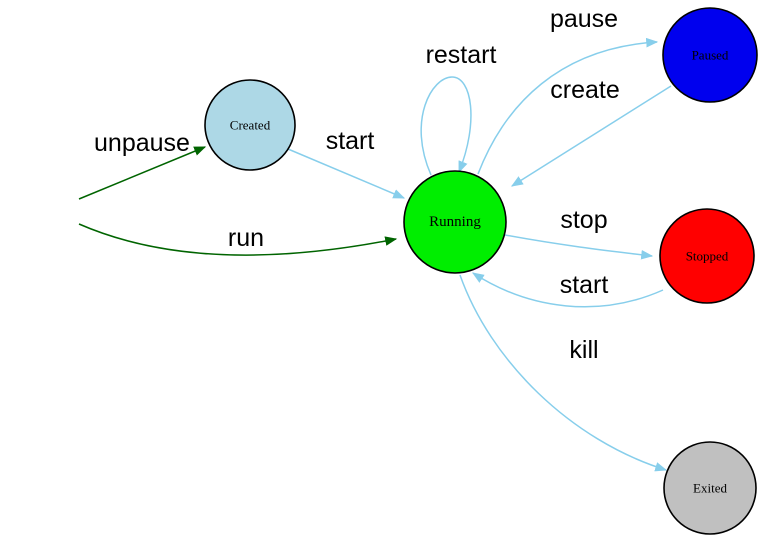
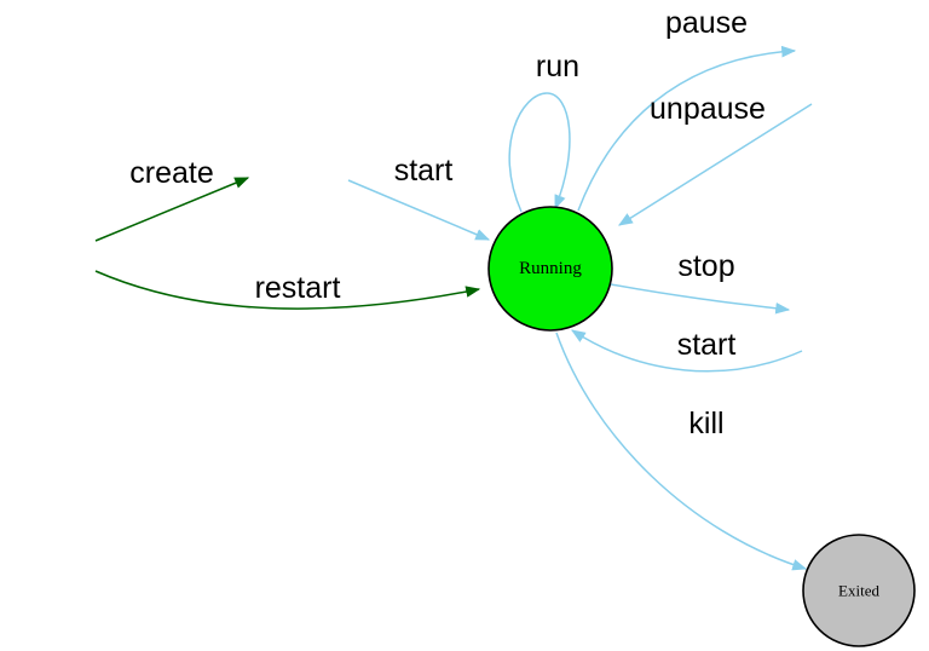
- unpause
+ create
- run
+ restart
  start
  pause
- create
+ unpause
- restart
+ run
  stop
  start
  kill
- Created
  Running
- Paused
- Stopped
  Exited
